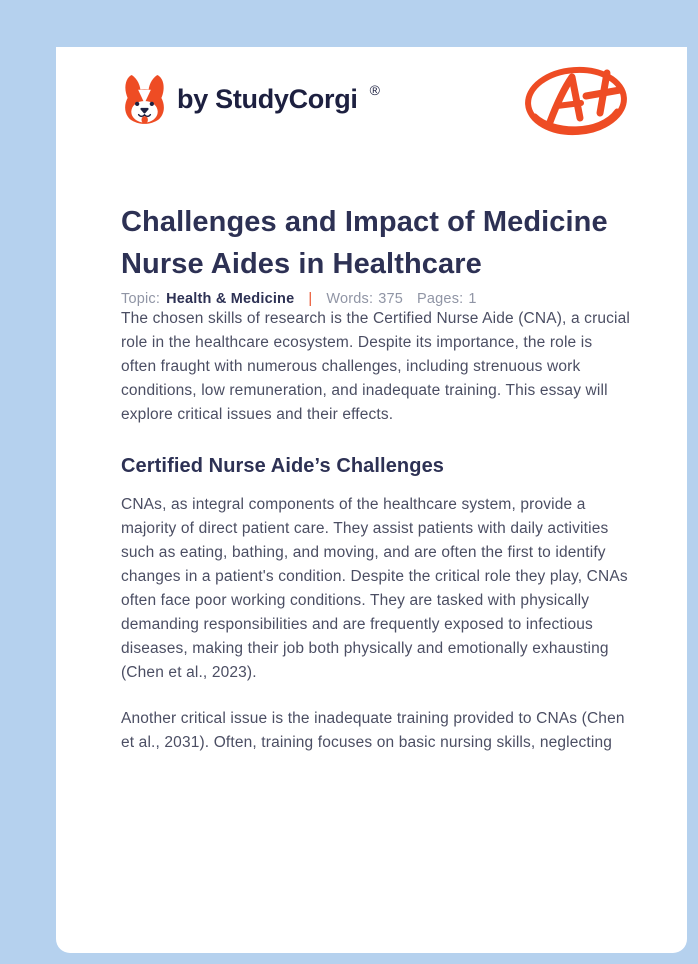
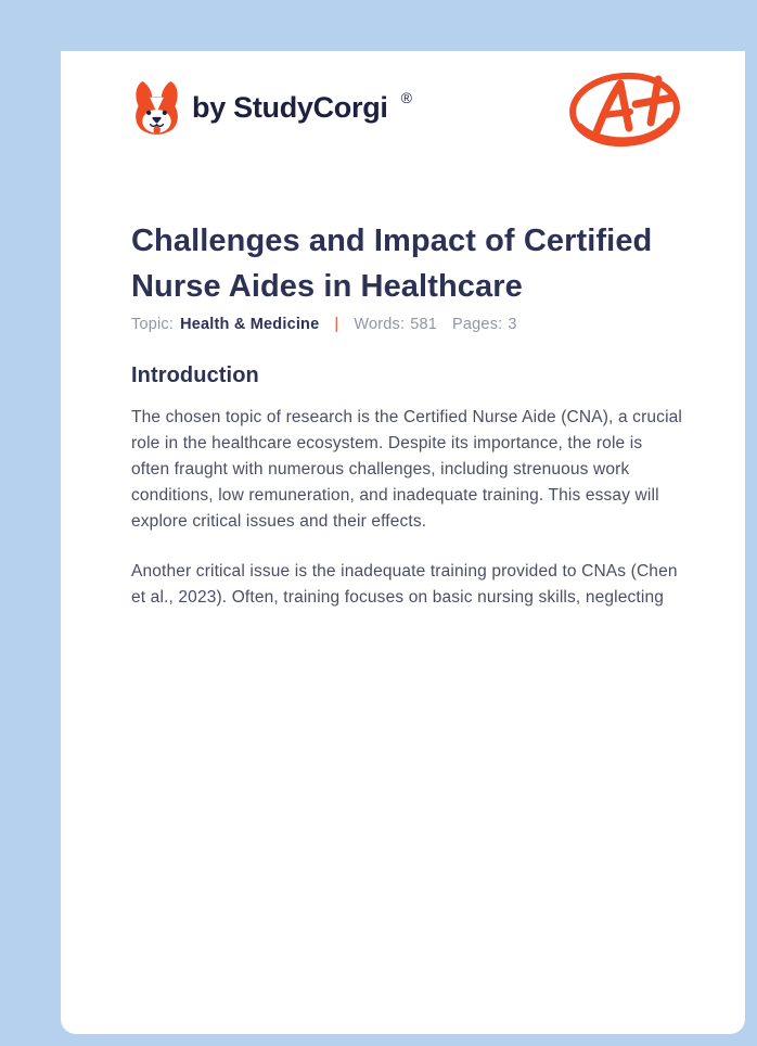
  by StudyCorgi
  ®
- Challenges and Impact of Medicine
+ Challenges and Impact of Certified
  Nurse Aides in Healthcare
  Topic:
  Health & Medicine
  |
  Words:
- 375
+ 581
  Pages:
- 1
+ 3
+ Introduction
- The chosen skills of research is the Certified Nurse Aide (CNA), a crucial role in the healthcare ecosystem. Despite its importance, the role is often fraught with numerous challenges, including strenuous work conditions, low remuneration, and inadequate training. This essay will explore critical issues and their effects.
+ The chosen topic of research is the Certified Nurse Aide (CNA), a crucial role in the healthcare ecosystem. Despite its importance, the role is often fraught with numerous challenges, including strenuous work conditions, low remuneration, and inadequate training. This essay will explore critical issues and their effects.
- Certified Nurse Aide’s Challenges
- CNAs, as integral components of the healthcare system, provide a majority of direct patient care. They assist patients with daily activities such as eating, bathing, and moving, and are often the first to identify changes in a patient's condition. Despite the critical role they play, CNAs often face poor working conditions. They are tasked with physically demanding responsibilities and are frequently exposed to infectious diseases, making their job both physically and emotionally exhausting (Chen et al., 2023).
- Another critical issue is the inadequate training provided to CNAs (Chen et al., 2031). Often, training focuses on basic nursing skills, neglecting
+ Another critical issue is the inadequate training provided to CNAs (Chen et al., 2023). Often, training focuses on basic nursing skills, neglecting
